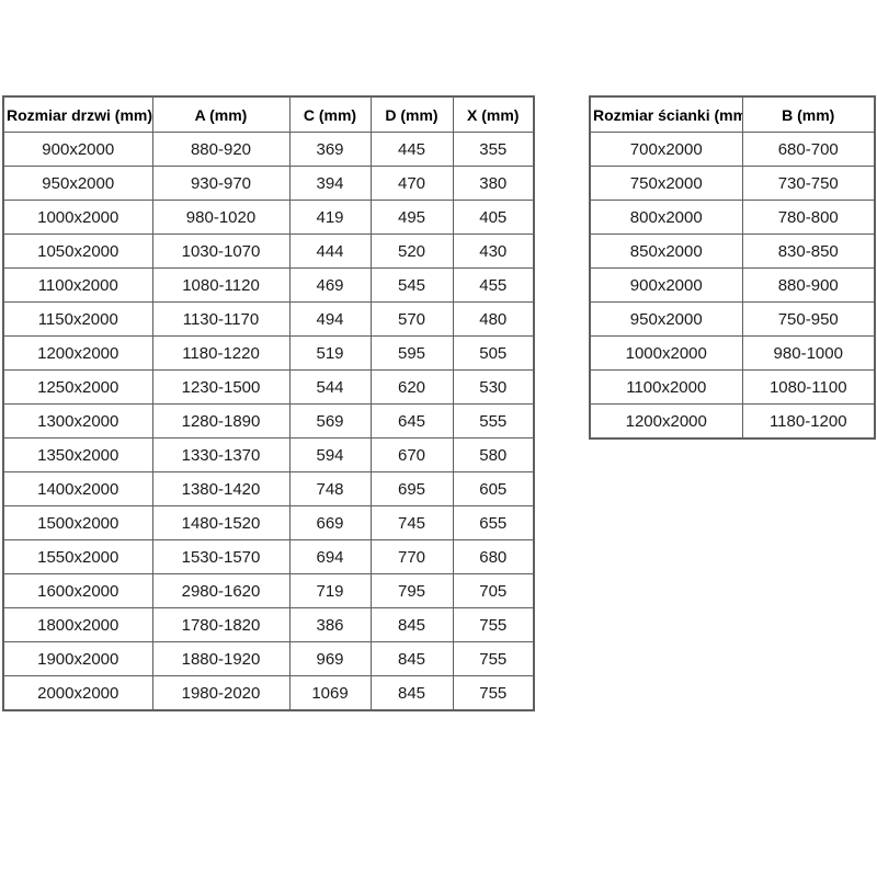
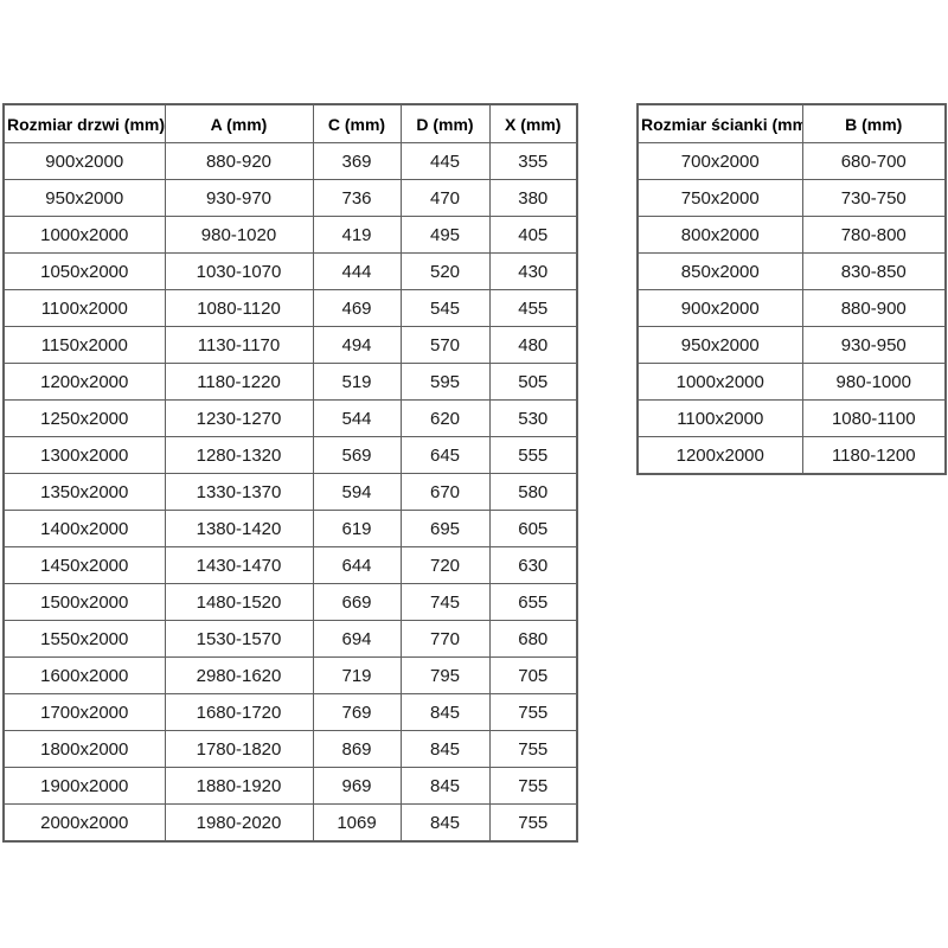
  Rozmiar drzwi (mm)	A (mm)	C (mm)	D (mm)	X (mm)
  900x2000	880-920	369	445	355
- 950x2000	930-970	394	470	380
+ 950x2000	930-970	736	470	380
  1000x2000	980-1020	419	495	405
  1050x2000	1030-1070	444	520	430
  1100x2000	1080-1120	469	545	455
  1150x2000	1130-1170	494	570	480
  1200x2000	1180-1220	519	595	505
- 1250x2000	1230-1500	544	620	530
+ 1250x2000	1230-1270	544	620	530
- 1300x2000	1280-1890	569	645	555
+ 1300x2000	1280-1320	569	645	555
  1350x2000	1330-1370	594	670	580
- 1400x2000	1380-1420	748	695	605
+ 1400x2000	1380-1420	619	695	605
+ 1450x2000	1430-1470	644	720	630
  1500x2000	1480-1520	669	745	655
  1550x2000	1530-1570	694	770	680
  1600x2000	2980-1620	719	795	705
+ 1700x2000	1680-1720	769	845	755
- 1800x2000	1780-1820	386	845	755
+ 1800x2000	1780-1820	869	845	755
  1900x2000	1880-1920	969	845	755
  2000x2000	1980-2020	1069	845	755
  Rozmiar ścianki (mm	B (mm)
  700x2000	680-700
  750x2000	730-750
  800x2000	780-800
  850x2000	830-850
  900x2000	880-900
- 950x2000	750-950
+ 950x2000	930-950
  1000x2000	980-1000
  1100x2000	1080-1100
  1200x2000	1180-1200
